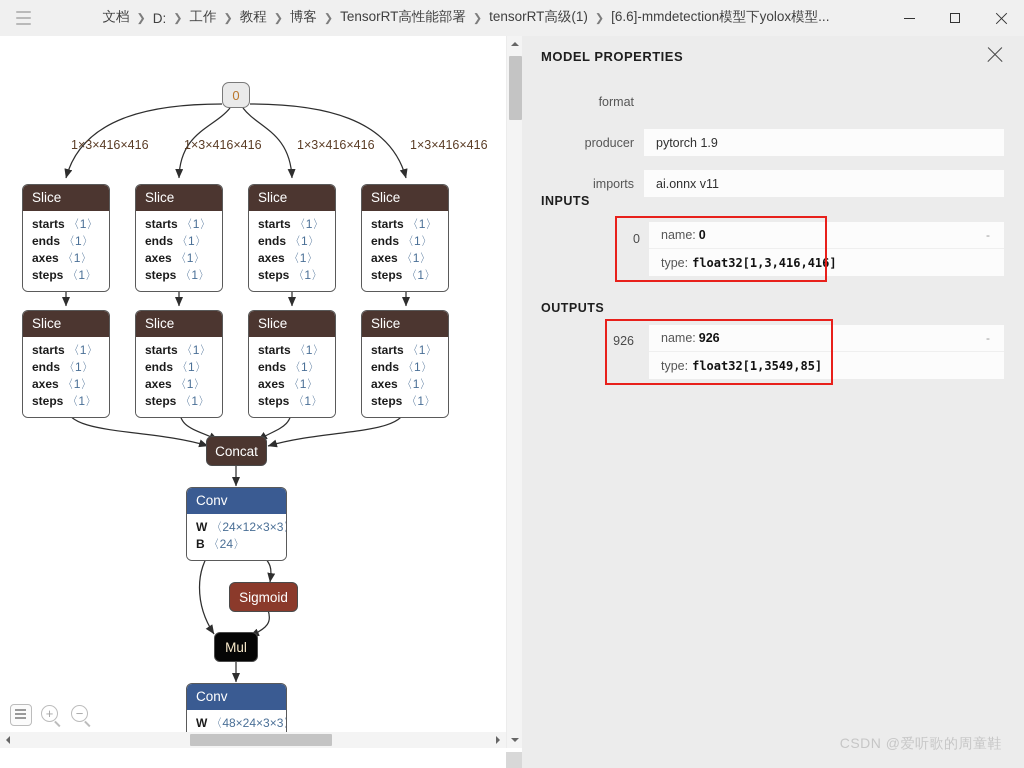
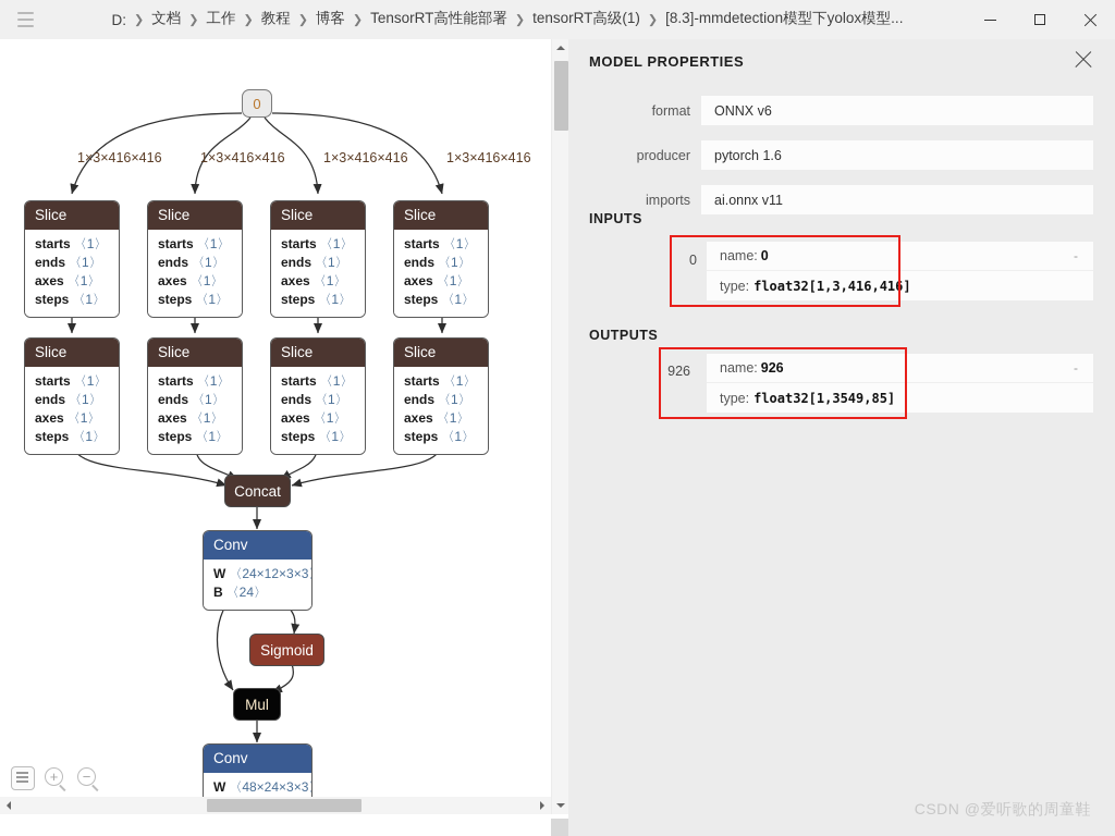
- 文档
+ D:
  ❯
- D:
+ 文档
  ❯
  工作
  ❯
  教程
  ❯
  博客
  ❯
  TensorRT高性能部署
  ❯
  tensorRT高级(1)
  ❯
- [6.6]-mmdetection模型下yolox模型...
+ [8.3]-mmdetection模型下yolox模型...
  0
  1×3×416×416
  1×3×416×416
  1×3×416×416
  1×3×416×416
  Slice
  starts 〈1〉
  ends 〈1〉
  axes 〈1〉
  steps 〈1〉
  Slice
  starts 〈1〉
  ends 〈1〉
  axes 〈1〉
  steps 〈1〉
  Slice
  starts 〈1〉
  ends 〈1〉
  axes 〈1〉
  steps 〈1〉
  Slice
  starts 〈1〉
  ends 〈1〉
  axes 〈1〉
  steps 〈1〉
  Slice
  starts 〈1〉
  ends 〈1〉
  axes 〈1〉
  steps 〈1〉
  Slice
  starts 〈1〉
  ends 〈1〉
  axes 〈1〉
  steps 〈1〉
  Slice
  starts 〈1〉
  ends 〈1〉
  axes 〈1〉
  steps 〈1〉
  Slice
  starts 〈1〉
  ends 〈1〉
  axes 〈1〉
  steps 〈1〉
  Concat
  Conv
  W 〈24×12×3×3
  B 〈24〉
  Sigmoid
  Mul
  Conv
  W 〈48×24×3×3
  +
  −
  MODEL PROPERTIES
  format
+ ONNX v6
  producer
- pytorch 1.9
+ pytorch 1.6
  imports
  ai.onnx v11
  INPUTS
  0
  name:
  0
  -
  type:
  float32[1,3,416,416]
  OUTPUTS
  926
  name:
  926
  -
  type:
  float32[1,3549,85]
  CSDN @爱听歌的周童鞋
